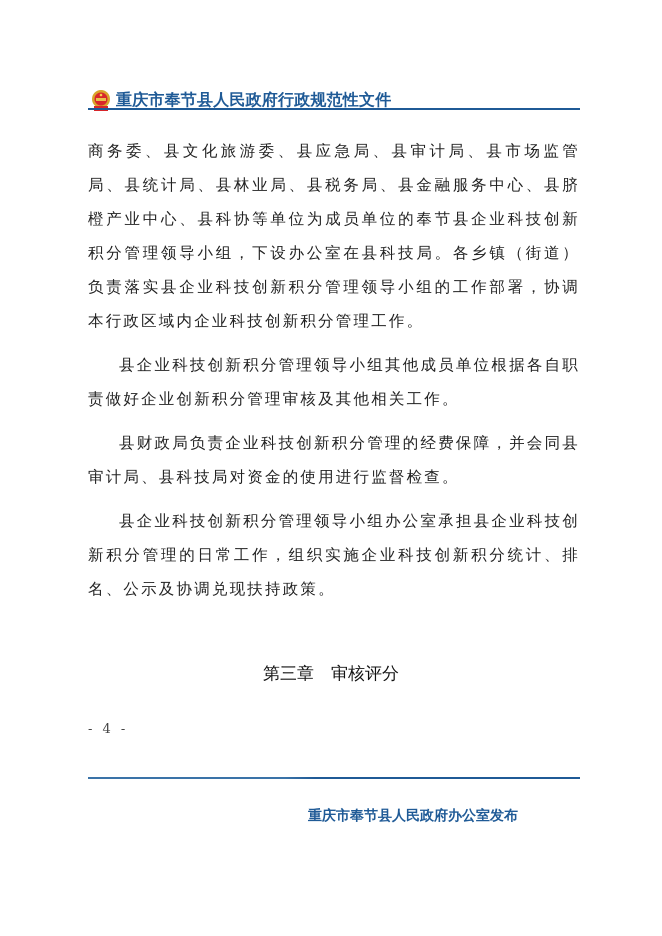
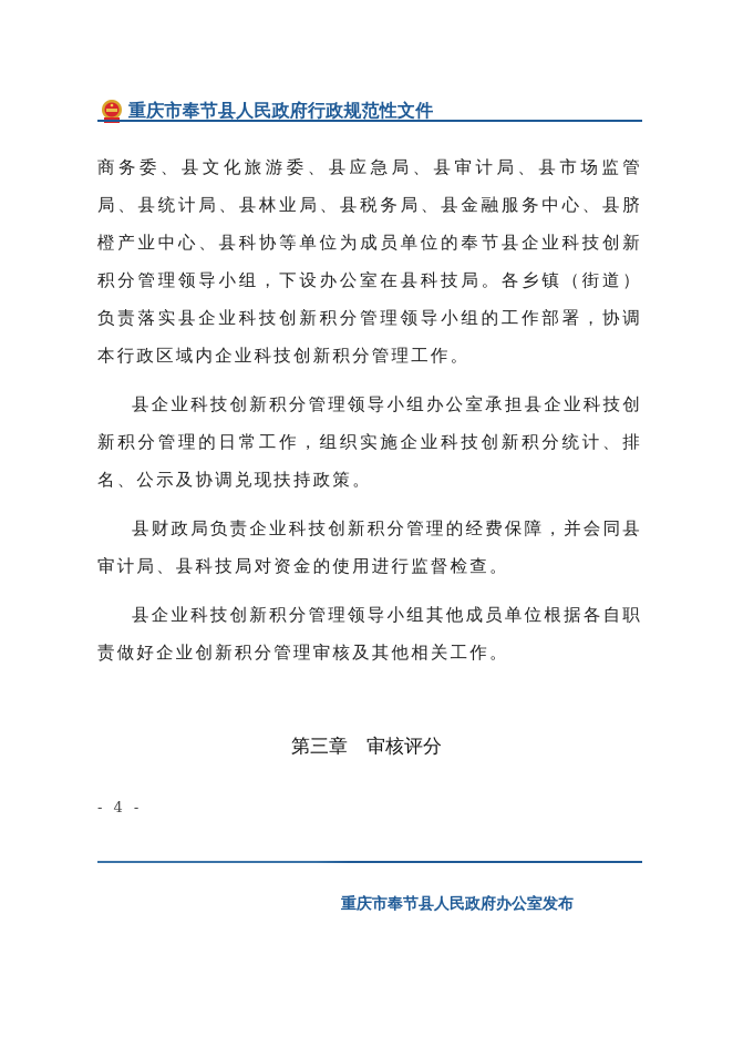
  重庆市奉节县人民政府行政规范性文件
  商务委、县文化旅游委、县应急局、县审计局、县市场监管局、县统计局、县林业局、县税务局、县金融服务中心、县脐橙产业中心、县科协等单位为成员单位的奉节县企业科技创新积分管理领导小组，下设办公室在县科技局。各乡镇（街道）负责落实县企业科技创新积分管理领导小组的工作部署，协调本行政区域内企业科技创新积分管理工作。
- 县企业科技创新积分管理领导小组其他成员单位根据各自职责做好企业创新积分管理审核及其他相关工作。
+ 县企业科技创新积分管理领导小组办公室承担县企业科技创新积分管理的日常工作，组织实施企业科技创新积分统计、排名、公示及协调兑现扶持政策。
  县财政局负责企业科技创新积分管理的经费保障，并会同县审计局、县科技局对资金的使用进行监督检查。
- 县企业科技创新积分管理领导小组办公室承担县企业科技创新积分管理的日常工作，组织实施企业科技创新积分统计、排名、公示及协调兑现扶持政策。
+ 县企业科技创新积分管理领导小组其他成员单位根据各自职责做好企业创新积分管理审核及其他相关工作。
  第三章 审核评分
  - 4 -
  重庆市奉节县人民政府办公室发布
